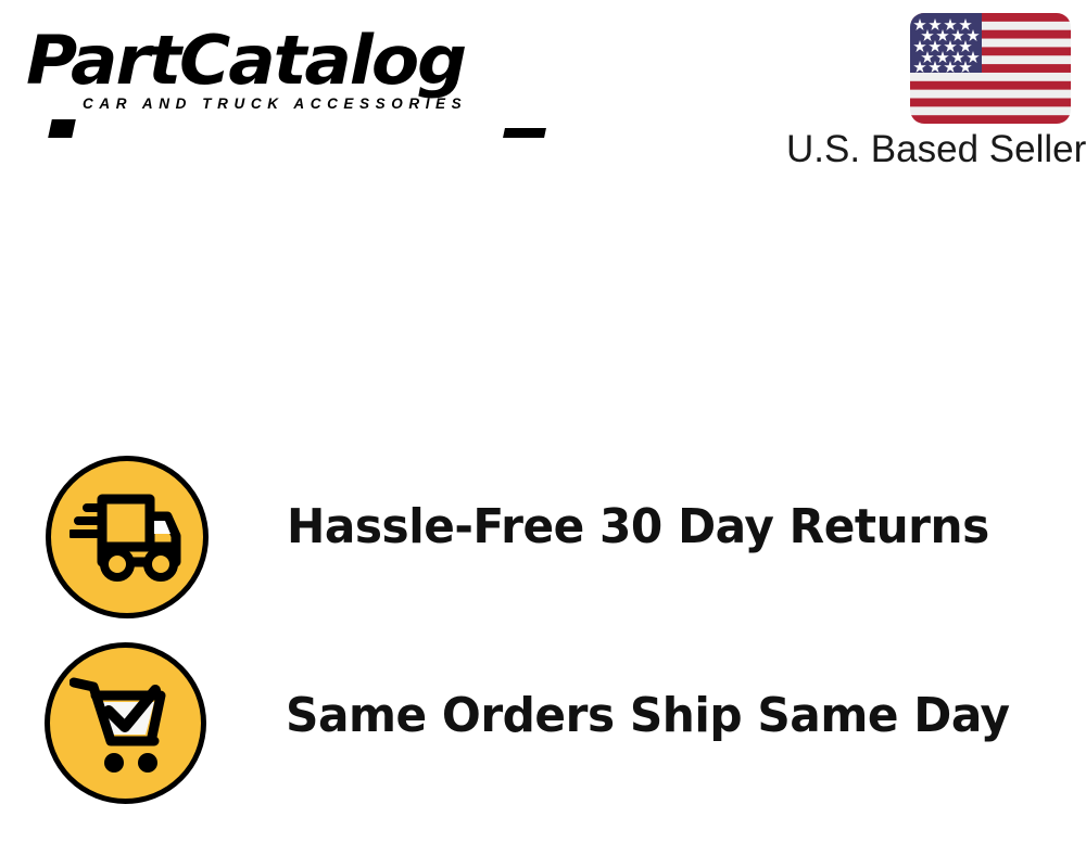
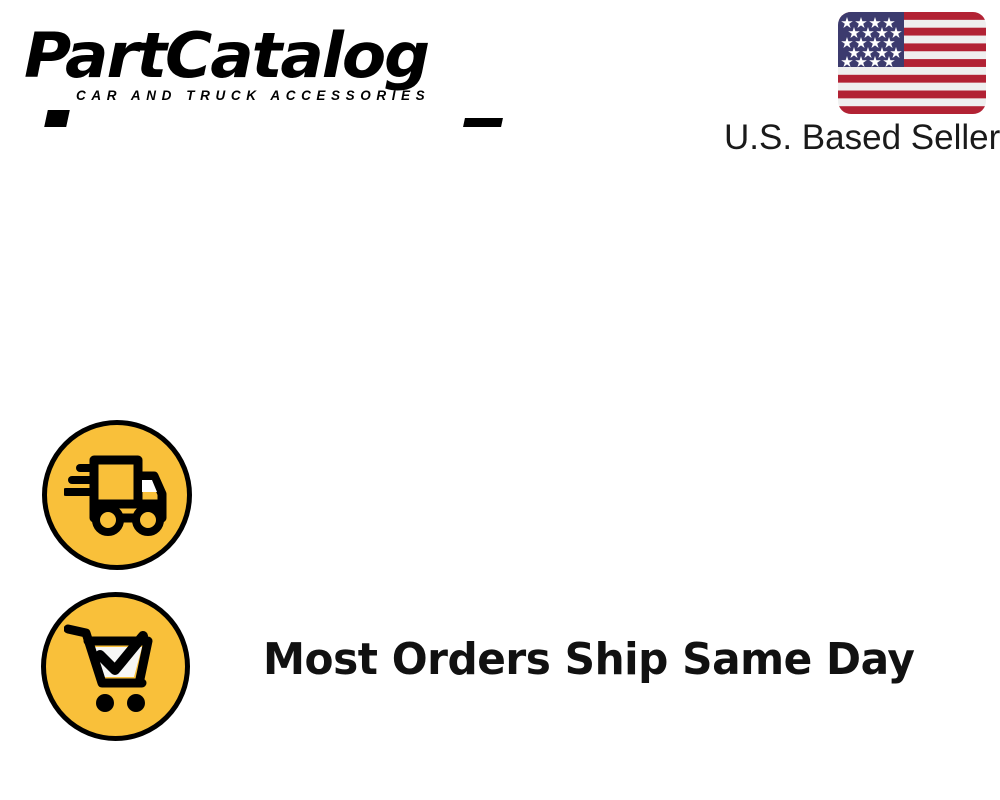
  PartCatalog
  CAR AND TRUCK ACCESSORIES
  U.S. Based Seller
- Hassle-Free 30 Day Returns
- Same Orders Ship Same Day
+ Most Orders Ship Same Day
